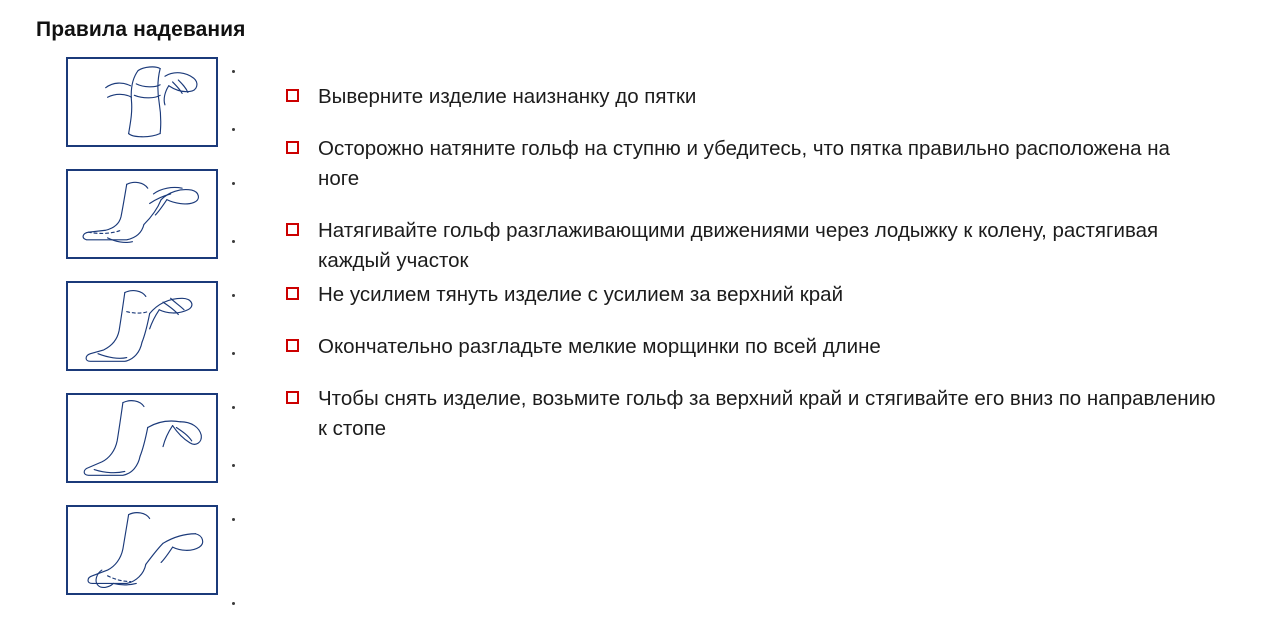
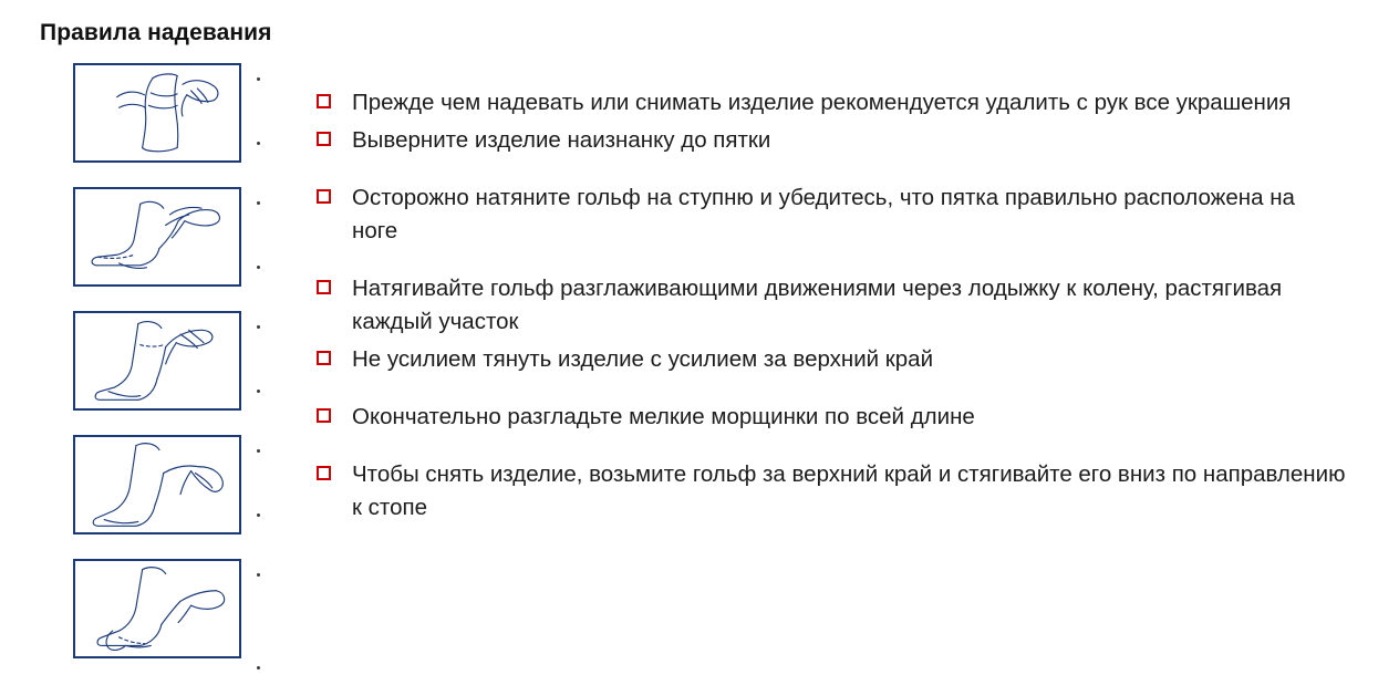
  Правила надевания
+ Прежде чем надевать или снимать изделие рекомендуется удалить с рук все украшения
  Выверните изделие наизнанку до пятки
  Осторожно натяните гольф на ступню и убедитесь, что пятка правильно расположена на ноге
  Натягивайте гольф разглаживающими движениями через лодыжку к колену, растягивая каждый участок
  Не усилием тянуть изделие с усилием за верхний край
  Окончательно разгладьте мелкие морщинки по всей длине
  Чтобы снять изделие, возьмите гольф за верхний край и стягивайте его вниз по направлению к стопе
